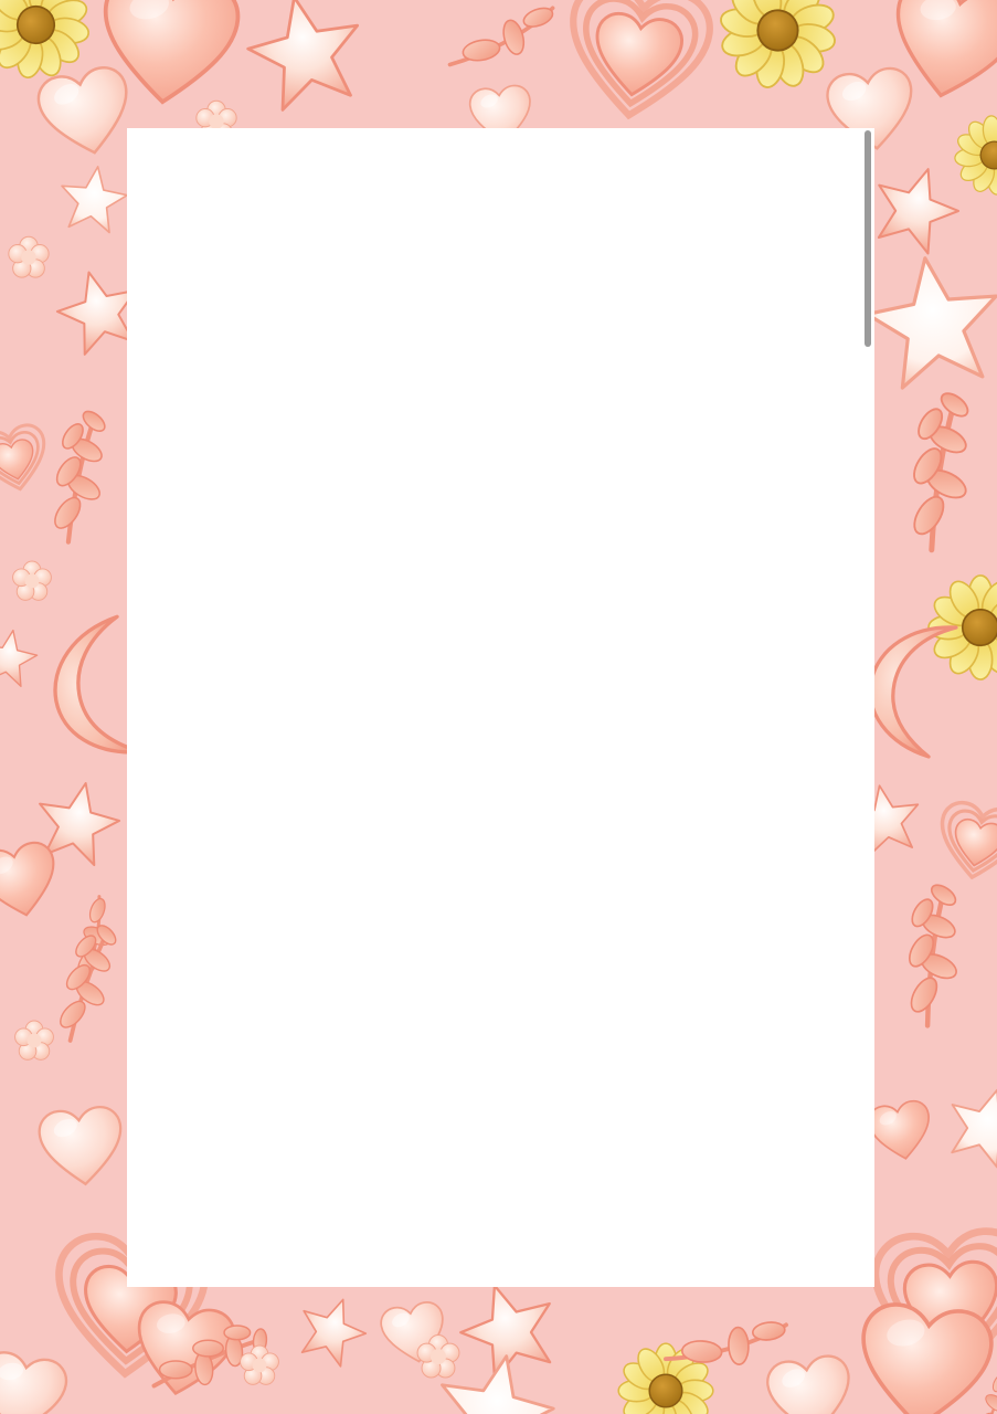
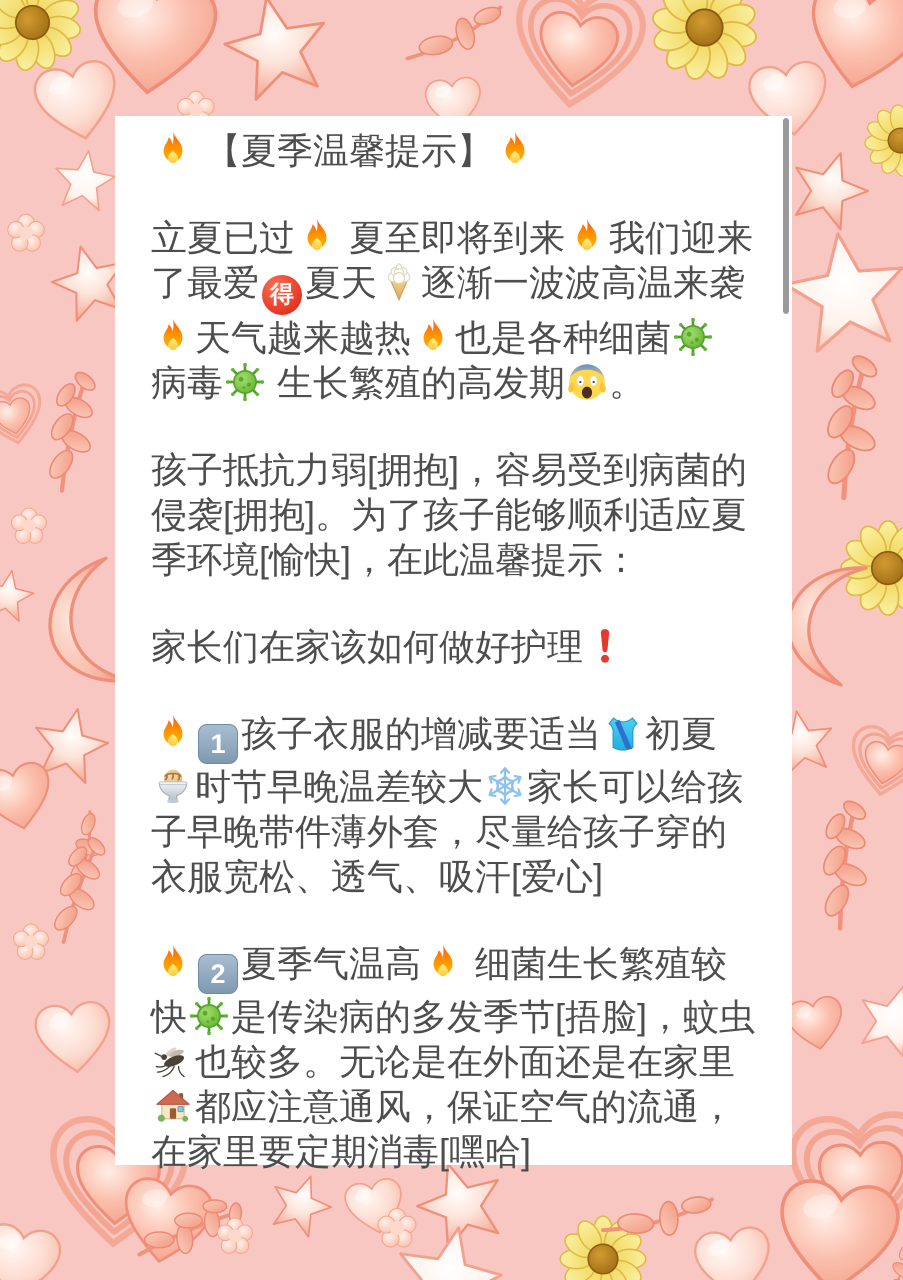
+ 【夏季温馨提示】
+ 立夏已过 夏至即将到来 我们迎来了最爱 得 夏天 逐渐一波波高温来袭天气越来越热 也是各种细菌 病毒 生长繁殖的高发期 。
+ 孩子抵抗力弱[拥抱]，容易受到病菌的侵袭[拥抱]。为了孩子能够顺利适应夏季环境[愉快]，在此温馨提示：
+ 家长们在家该如何做好护理
+ 1 孩子衣服的增减要适当 初夏时节早晚温差较大 家长可以给孩子早晚带件薄外套，尽量给孩子穿的衣服宽松、透气、吸汗[爱心]
+ 2 夏季气温高 细菌生长繁殖较快 是传染病的多发季节[捂脸]，蚊虫也较多。无论是在外面还是在家里都应注意通风，保证空气的流通，在家里要定期消毒[嘿哈]
